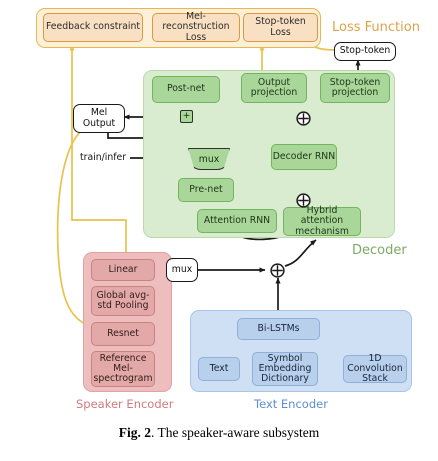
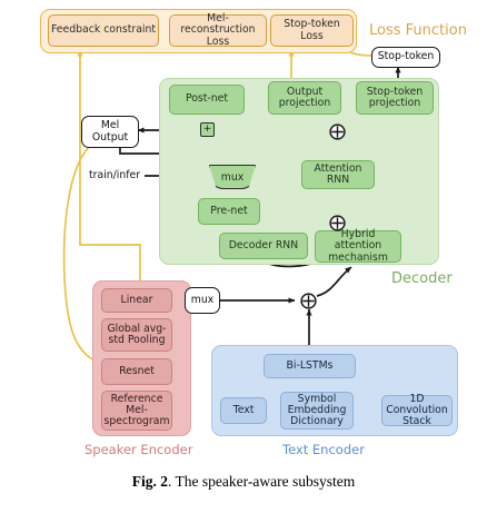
  Loss Function
  Decoder
  Speaker Encoder
  Text Encoder
  Feedback constraint
  Mel-reconstruction Loss
  Stop-token Loss
  Stop-token
  Mel Output
  mux
  Post-net
  Output projection
  Stop-token projection
- Decoder RNN
+ Attention RNN
  Pre-net
- Attention RNN
+ Decoder RNN
  Hybrid attention mechanism
  mux
  +
  train/infer
  Linear
  Global avg-std Pooling
  Resnet
  Reference Mel-spectrogram
  Bi-LSTMs
  Text
  Symbol Embedding Dictionary
  1D Convolution Stack
  Fig. 2. The speaker-aware subsystem
